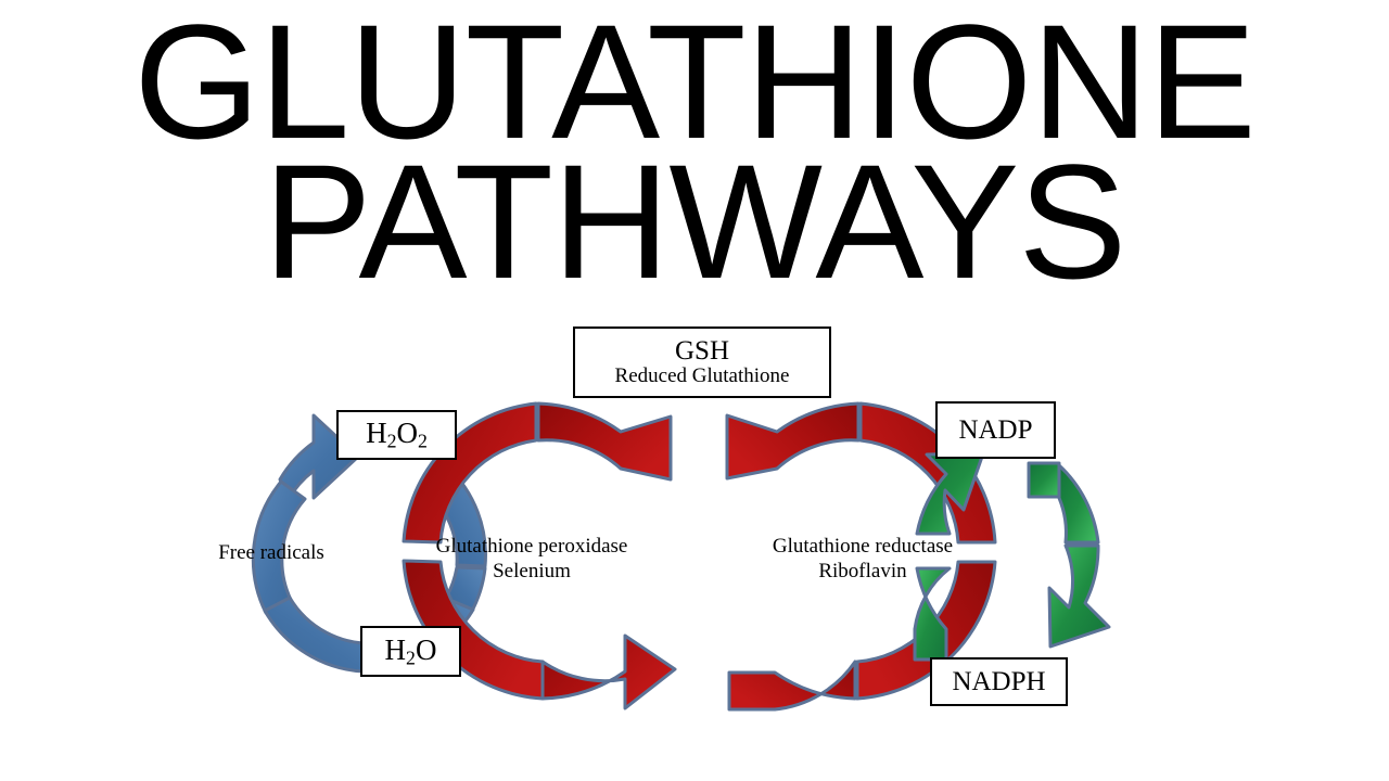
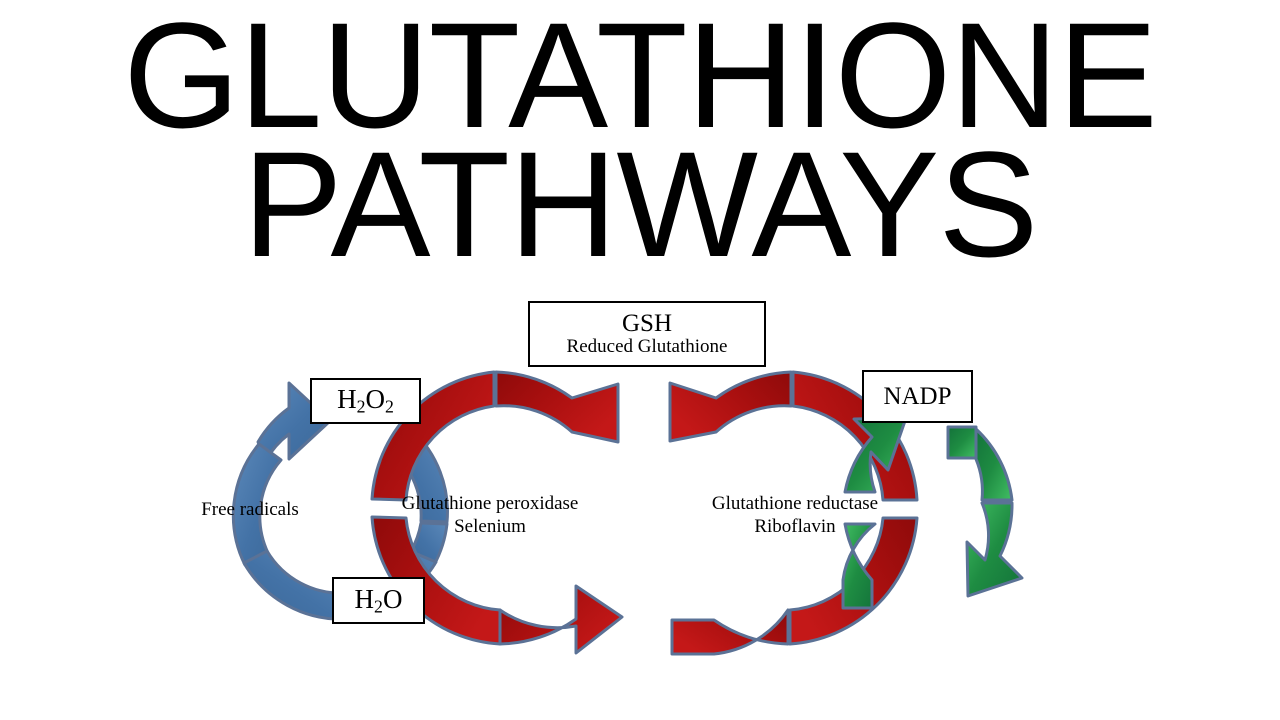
  GLUTATHIONE
  PATHWAYS
  GSH
  Reduced Glutathione
  H2O2
  H2O
  NADP
- NADPH
  Free radicals
  Glutathione peroxidase
  Selenium
  Glutathione reductase
  Riboflavin
